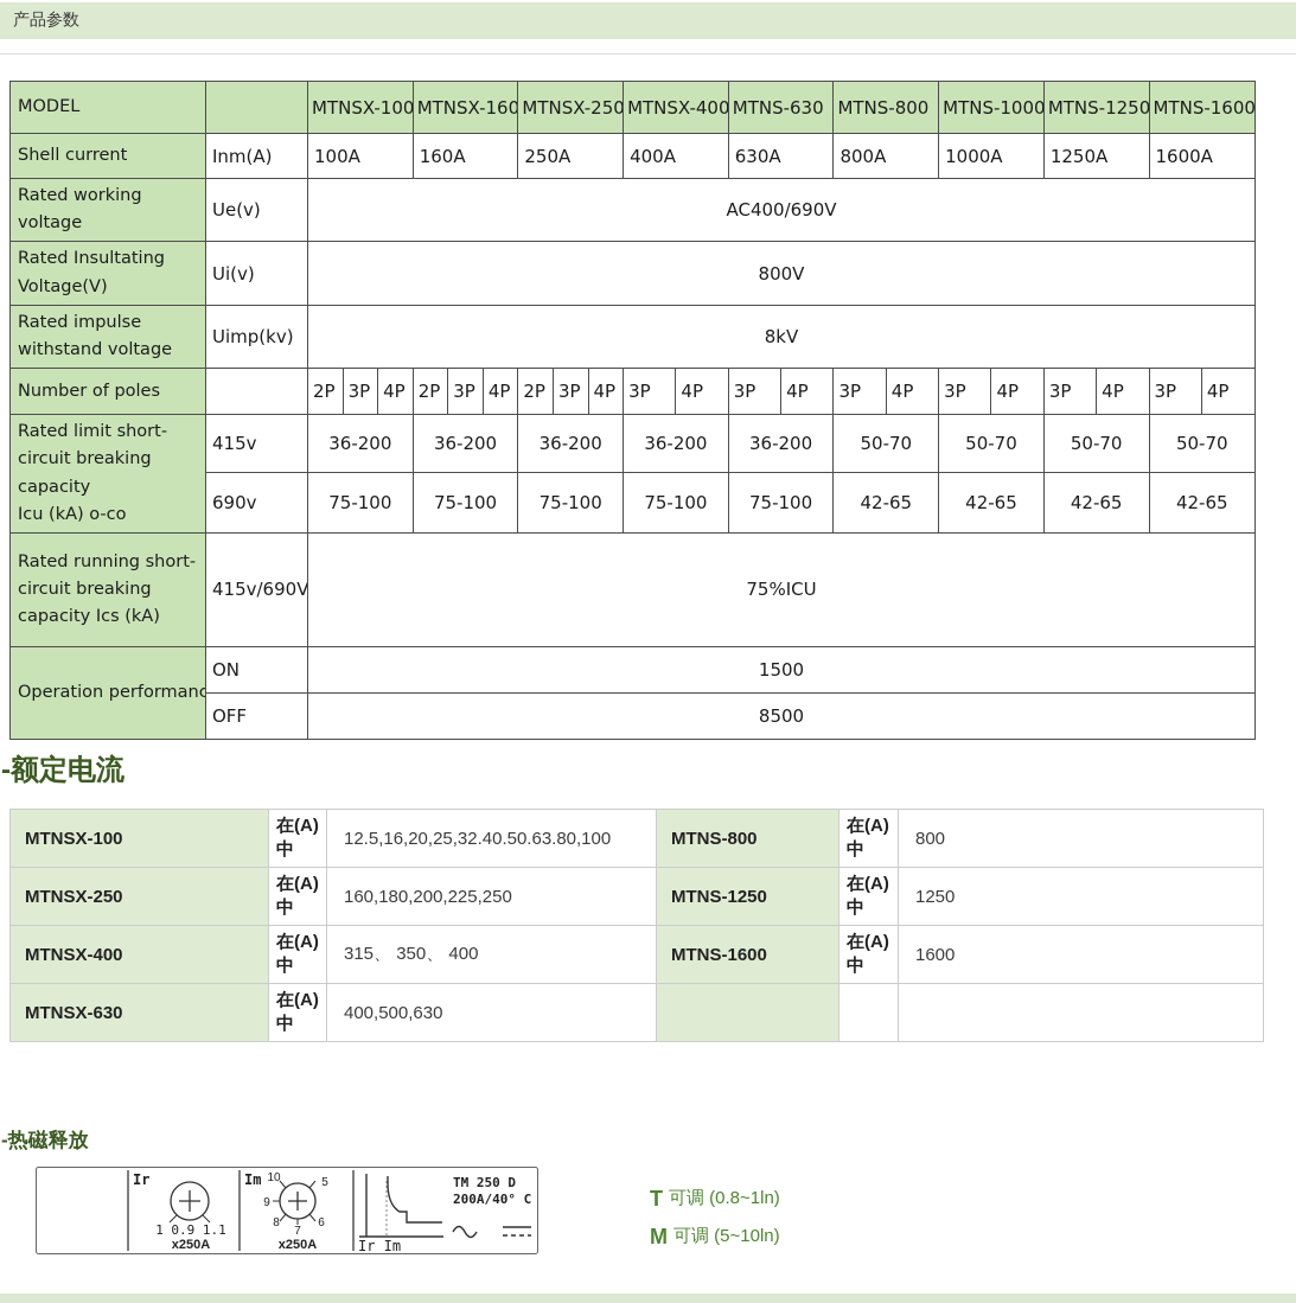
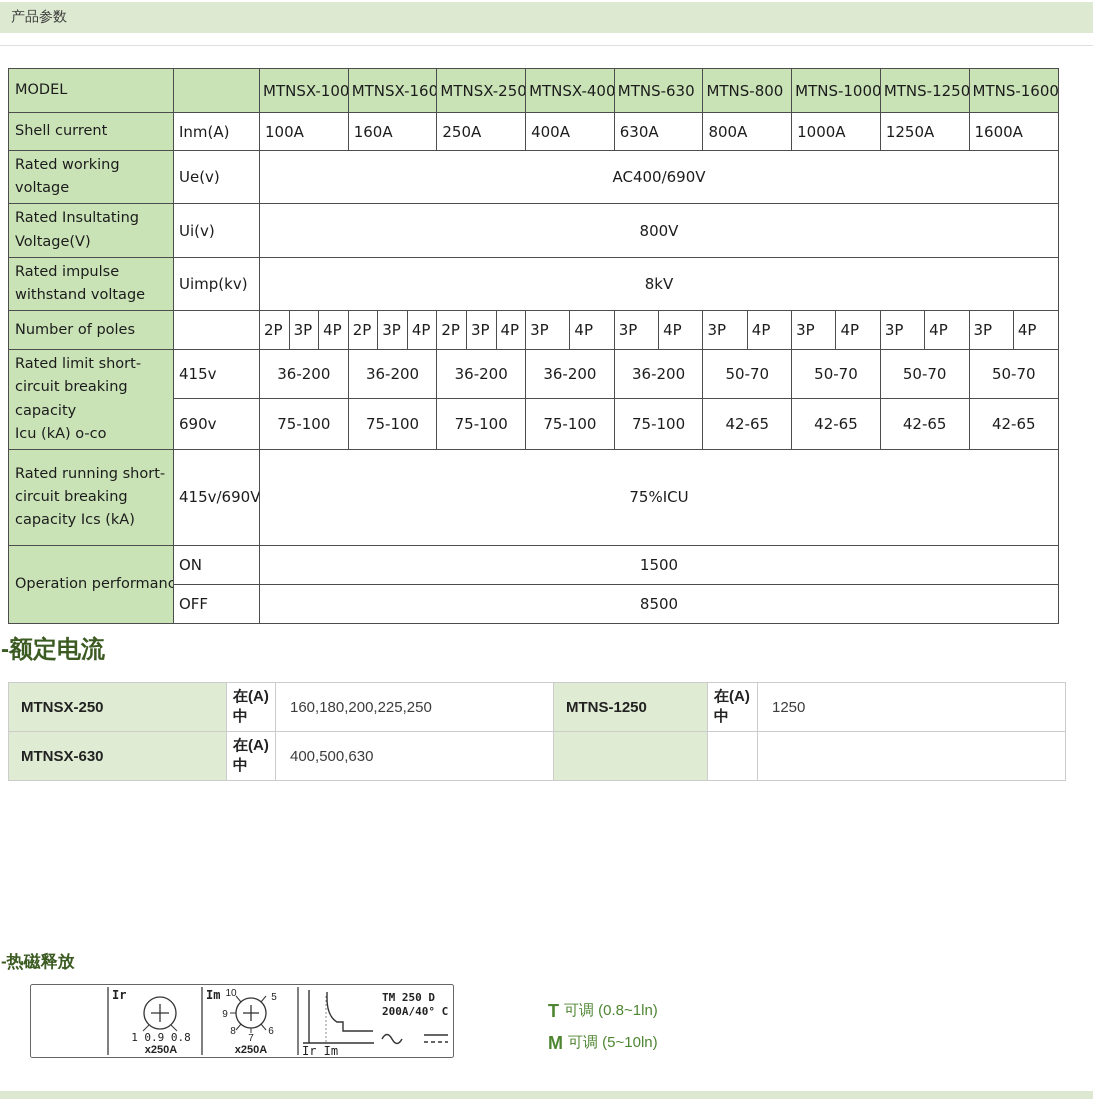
  产品参数
  MODEL		MTNSX-100	MTNSX-160	MTNSX-250	MTNSX-400	MTNS-630	MTNS-800	MTNS-1000	MTNS-1250	MTNS-1600
  Shell current	Inm(A)	100A	160A	250A	400A	630A	800A	1000A	1250A	1600A
  Rated working voltage	Ue(v)	AC400/690V
  Rated Insultating Voltage(V)	Ui(v)	800V
  Rated impulse withstand voltage	Uimp(kv)	8kV
  Number of poles		2P	3P	4P	2P	3P	4P	2P	3P	4P	3P	4P	3P	4P	3P	4P	3P	4P	3P	4P	3P	4P
  Rated limit short-circuit breaking capacityIcu (kA) o-co	415v	36-200	36-200	36-200	36-200	36-200	50-70	50-70	50-70	50-70
  690v	75-100	75-100	75-100	75-100	75-100	42-65	42-65	42-65	42-65
  Rated running short-circuit breaking capacity Ics (kA)	415v/690V	75%ICU
  Operation performanc	ON	1500
  OFF	8500
  -额定电流
- MTNSX-100	在(A)中	12.5,16,20,25,32.40.50.63.80,100	MTNS-800	在(A)中	800
  MTNSX-250	在(A)中	160,180,200,225,250	MTNS-1250	在(A)中	1250
- MTNSX-400	在(A)中	315、 350、 400	MTNS-1600	在(A)中	1600
  MTNSX-630	在(A)中	400,500,630
  -热磁释放
  Ir
- 1 0.9 1.1
+ 1 0.9 0.8
  x250A
  Im
  10
  9
  8
  7
  6
  5
  x250A
  Ir Im
  TM 250 D
  200A/40° C
  T
  可调 (0.8~1ln)
  M
  可调 (5~10ln)
